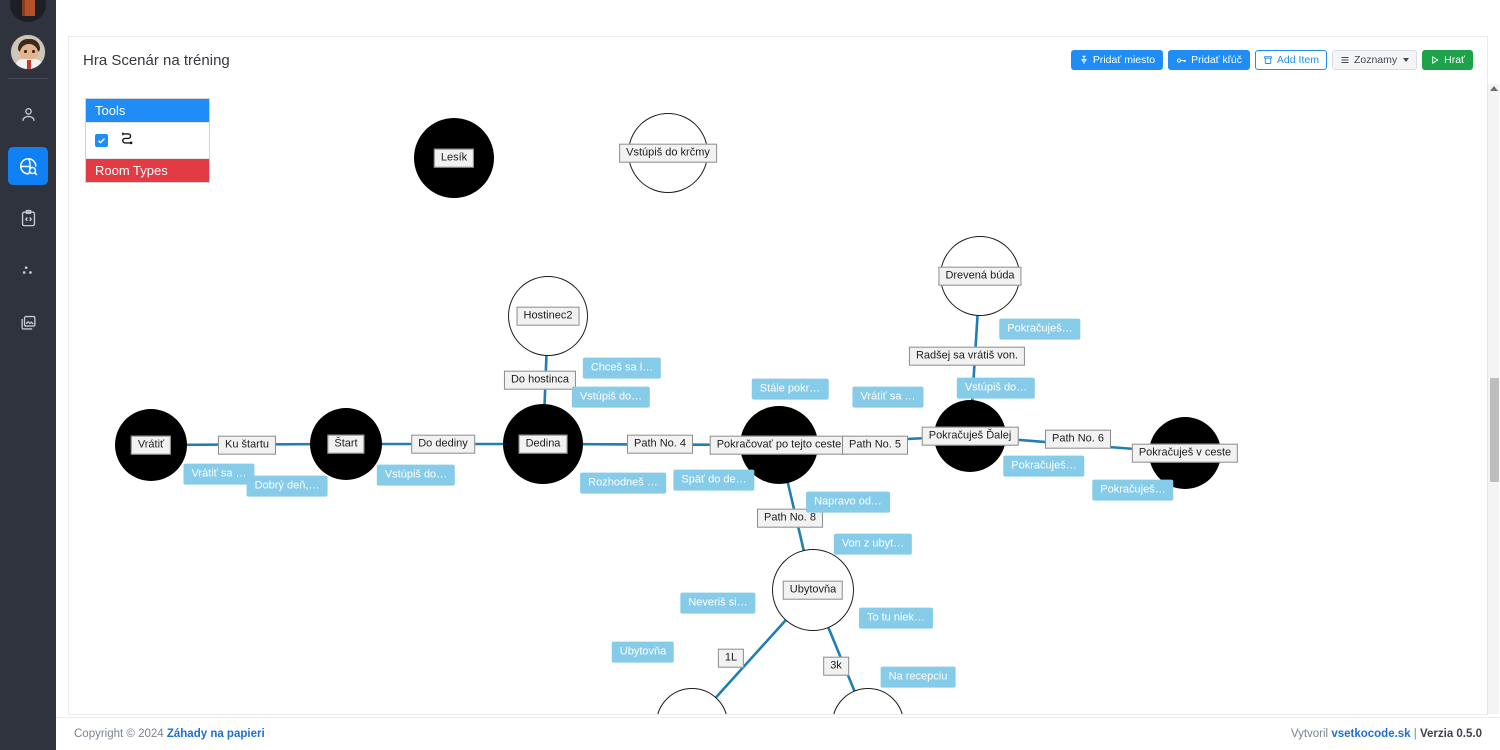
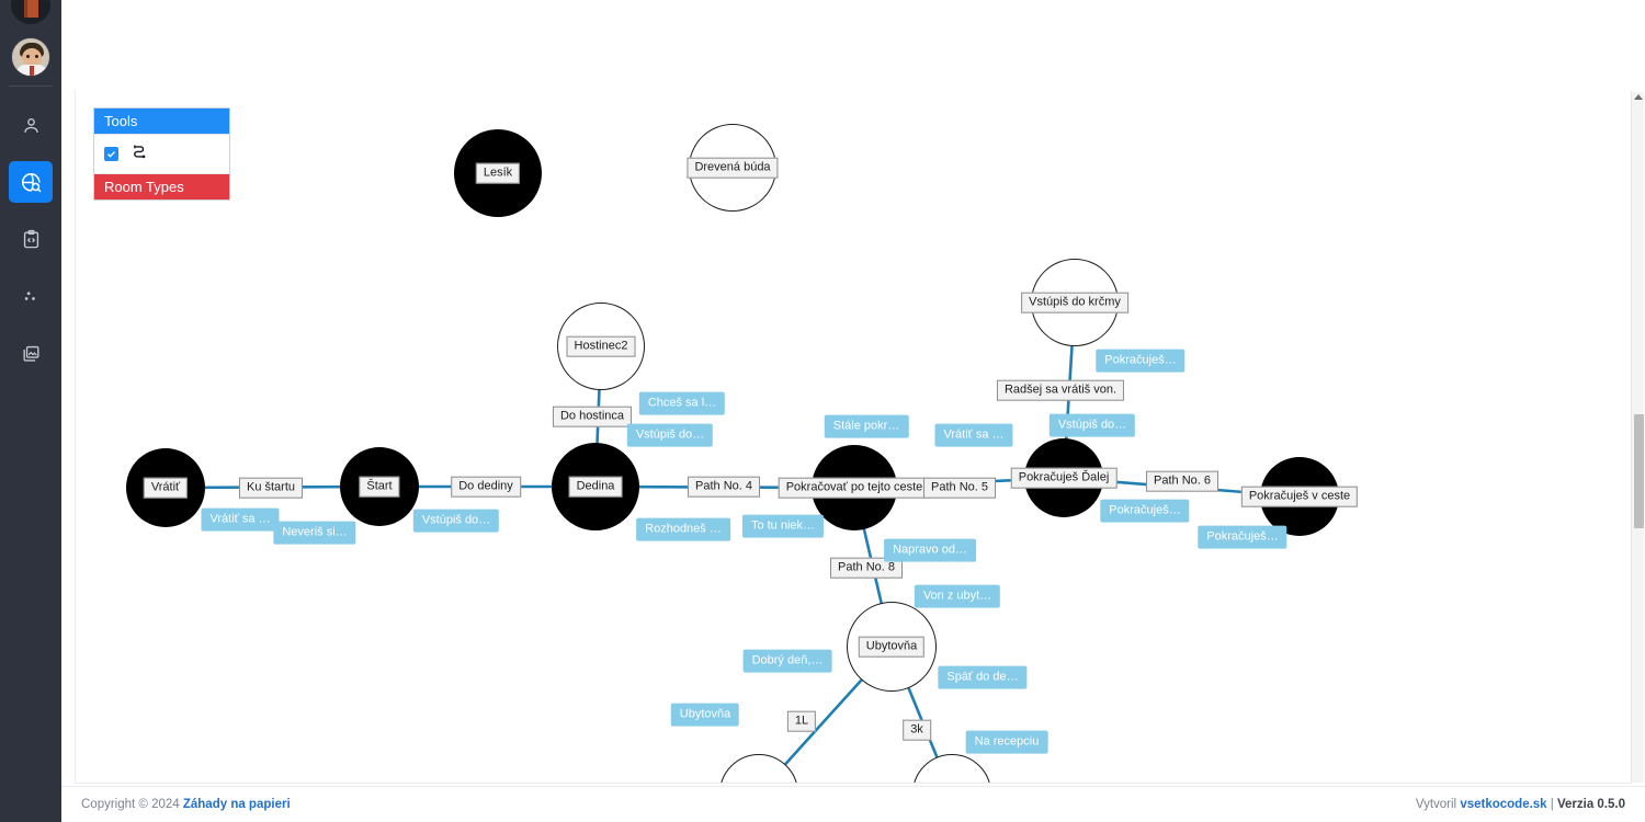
- Hra Scenár na tréning
- Pridať miesto
- Pridať kľúč
- Add Item
- Zoznamy
- Hrať
  Lesík
- Vstúpiš do krčmy
+ Drevená búda
  Hostinec2
- Drevená búda
+ Vstúpiš do krčmy
  Vrátiť
  Štart
  Dedina
  Pokračovať po tejto ceste
  Pokračuješ Ďalej
  Pokračuješ v ceste
  Ubytovňa
  Ku štartu
  Do dediny
  Do hostinca
  Path No. 4
  Path No. 5
  Radšej sa vrátiš von.
  Path No. 6
  Path No. 8
  1L
  3k
  Vrátiť sa …
- Dobrý deň,…
+ Neveriš si…
  Vstúpiš do…
  Chceš sa l…
  Vstúpiš do…
  Rozhodneš …
- Späť do de…
+ To tu niek…
  Stále pokr…
  Vrátiť sa …
  Pokračuješ…
  Vstúpiš do…
  Pokračuješ…
  Pokračuješ…
  Napravo od…
  Von z ubyt…
- Neveriš si…
+ Dobrý deň,…
- To tu niek…
+ Späť do de…
  Ubytovňa
  Na recepciu
  Tools
  Room Types
  Copyright © 2024 Záhady na papieri
  Vytvoril vsetkocode.sk | Verzia 0.5.0
